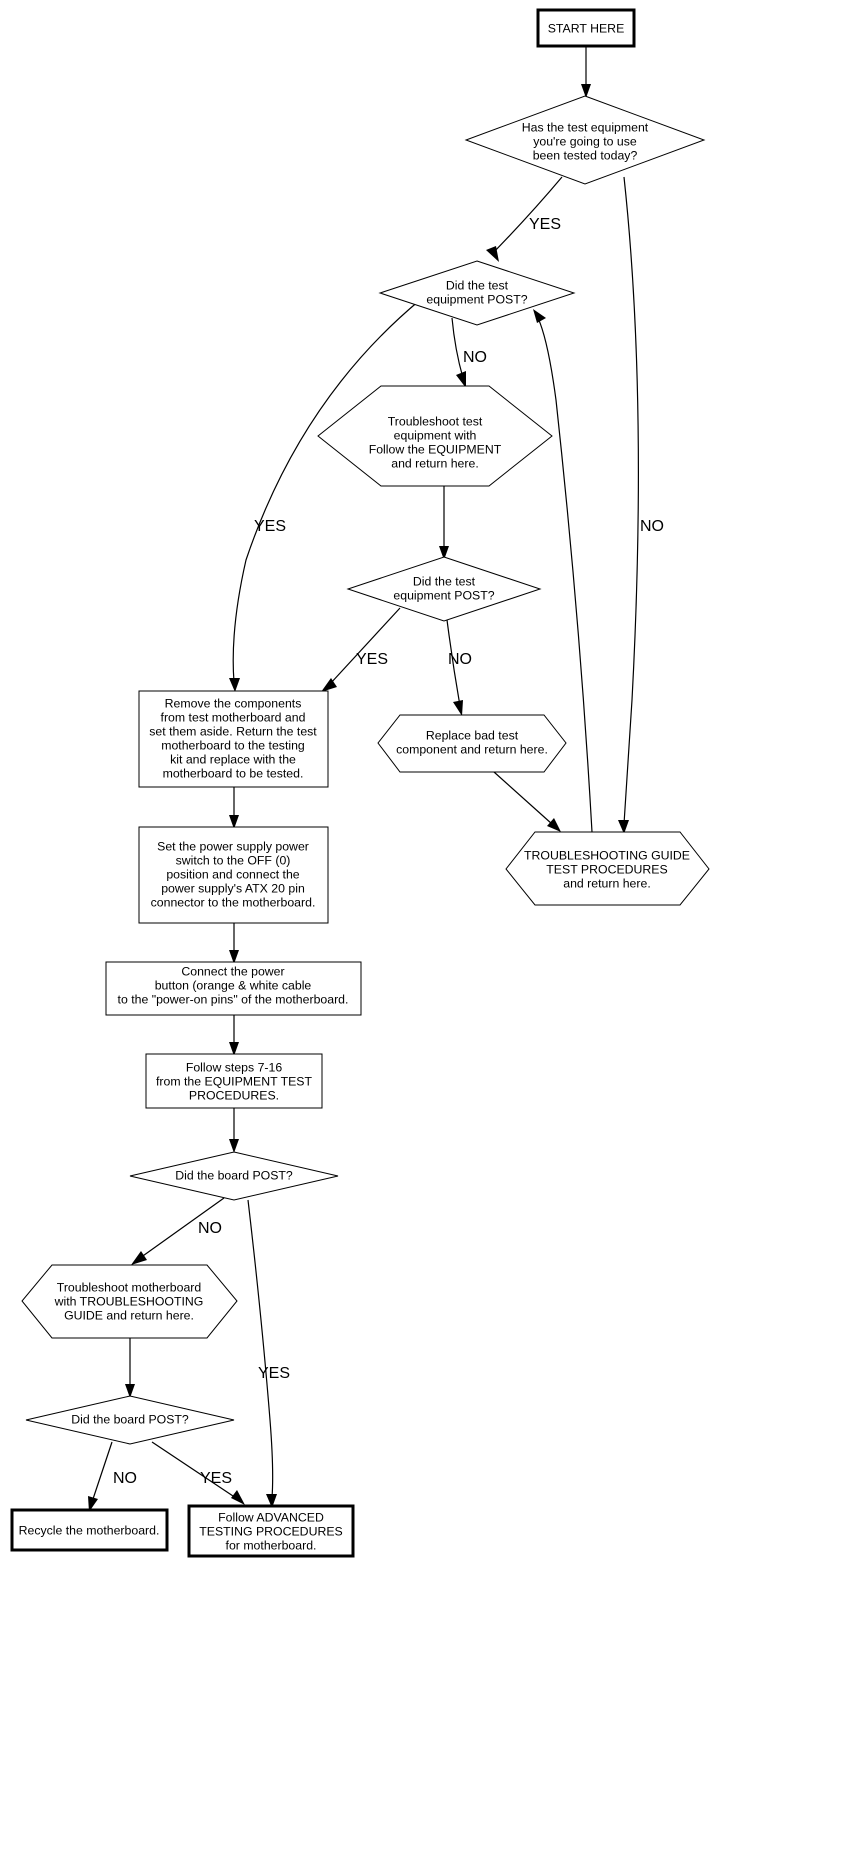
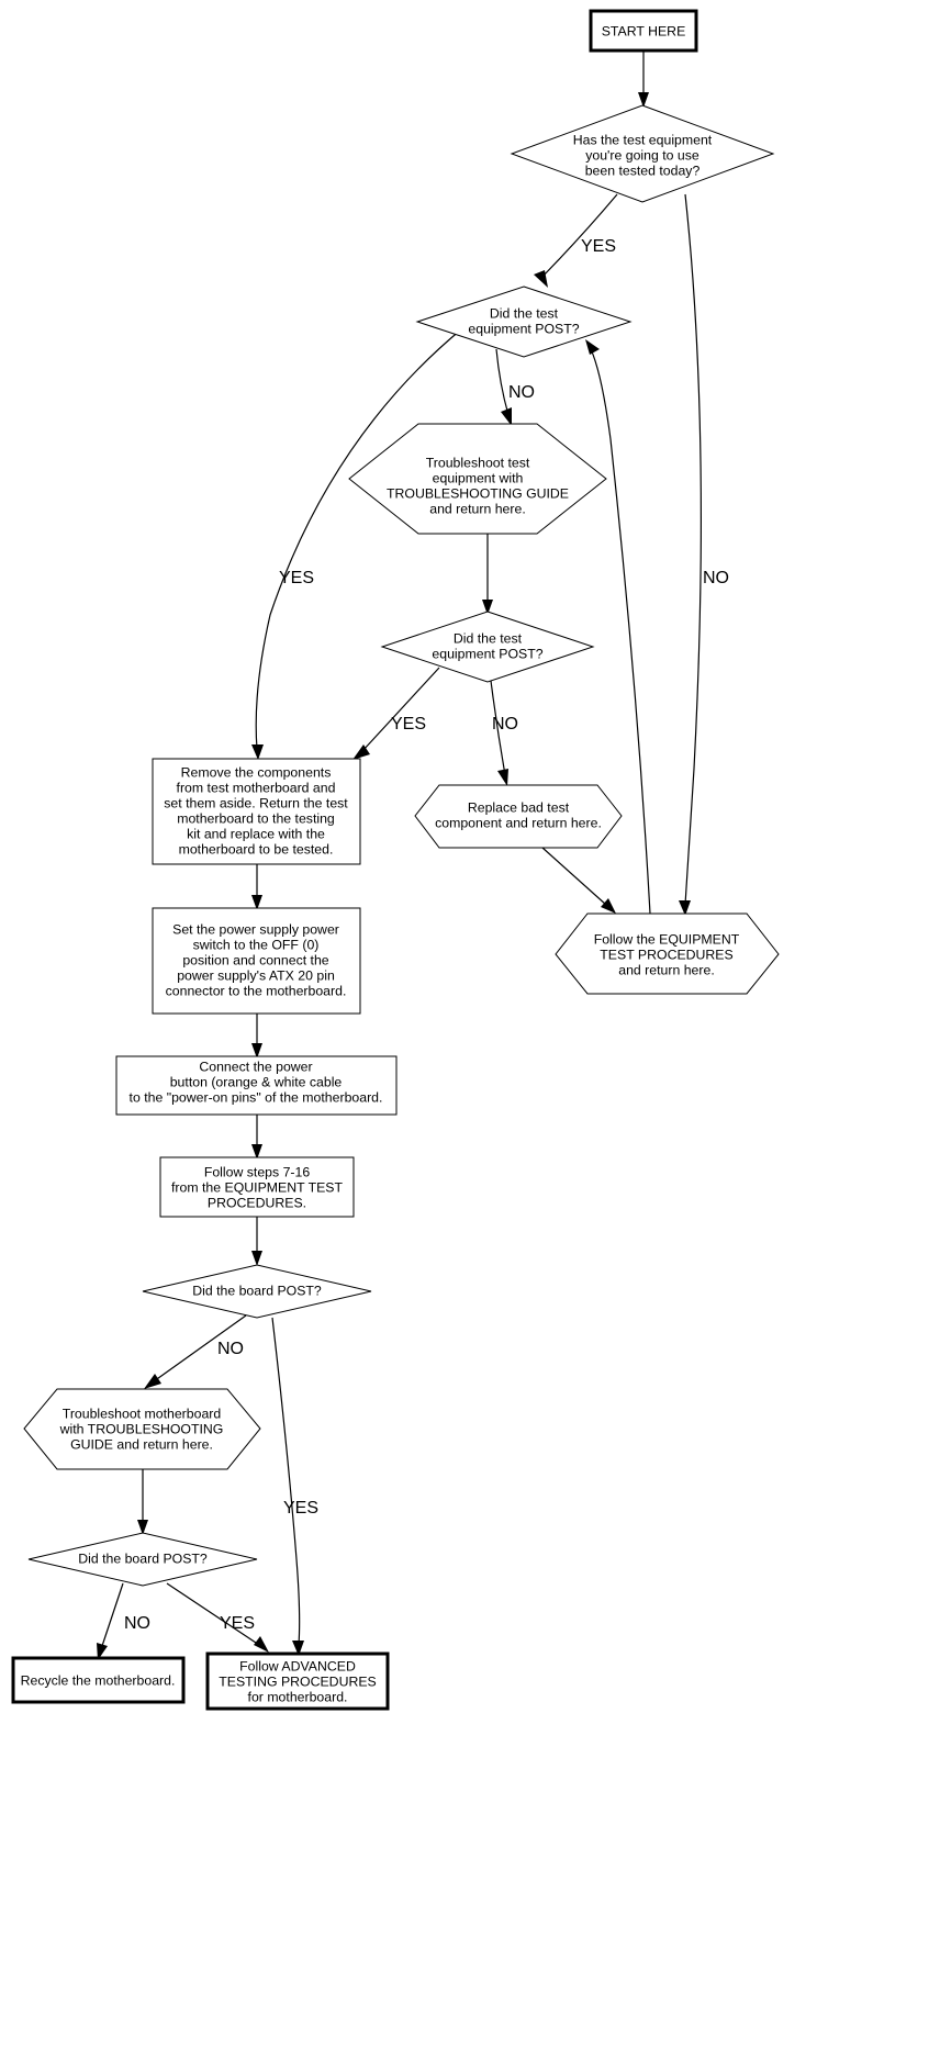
  START HERE
  Has the test equipment
  you're going to use
  been tested today?
  Did the test
  equipment POST?
  Troubleshoot test
  equipment with
- Follow the EQUIPMENT
+ TROUBLESHOOTING GUIDE
  and return here.
  Did the test
  equipment POST?
  Replace bad test
  component and return here.
- TROUBLESHOOTING GUIDE
+ Follow the EQUIPMENT
  TEST PROCEDURES
  and return here.
  Remove the components
  from test motherboard and
  set them aside. Return the test
  motherboard to the testing
  kit and replace with the
  motherboard to be tested.
  Set the power supply power
  switch to the OFF (0)
  position and connect the
  power supply's ATX 20 pin
  connector to the motherboard.
  Connect the power
  button (orange & white cable
  to the "power-on pins" of the motherboard.
  Follow steps 7-16
  from the EQUIPMENT TEST
  PROCEDURES.
  Did the board POST?
  Troubleshoot motherboard
  with TROUBLESHOOTING
  GUIDE and return here.
  Did the board POST?
  Recycle the motherboard.
  Follow ADVANCED
  TESTING PROCEDURES
  for motherboard.
  YES
  NO
  NO
  YES
  YES
  NO
  NO
  YES
  NO
  YES
